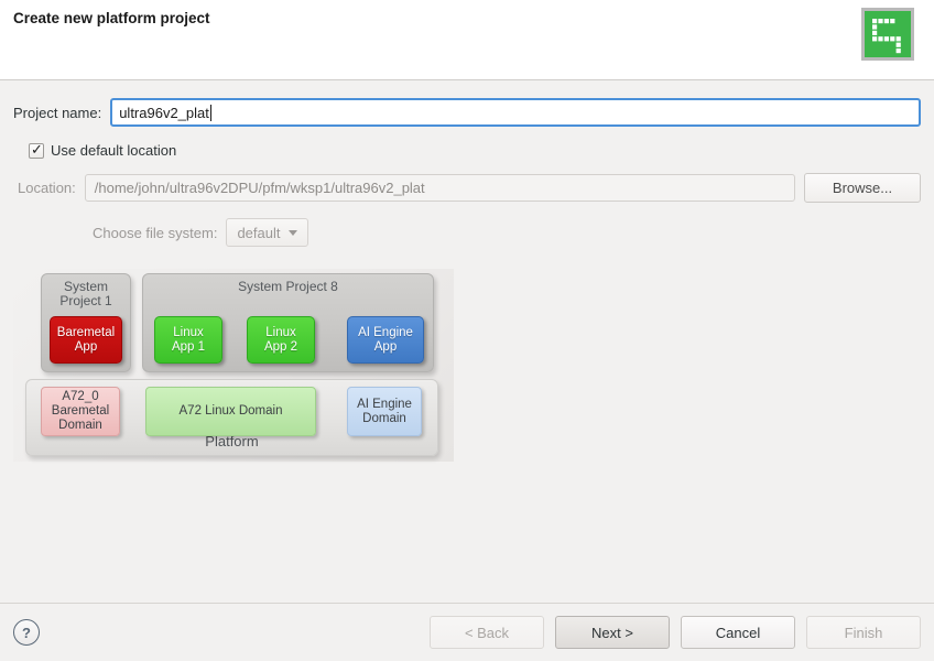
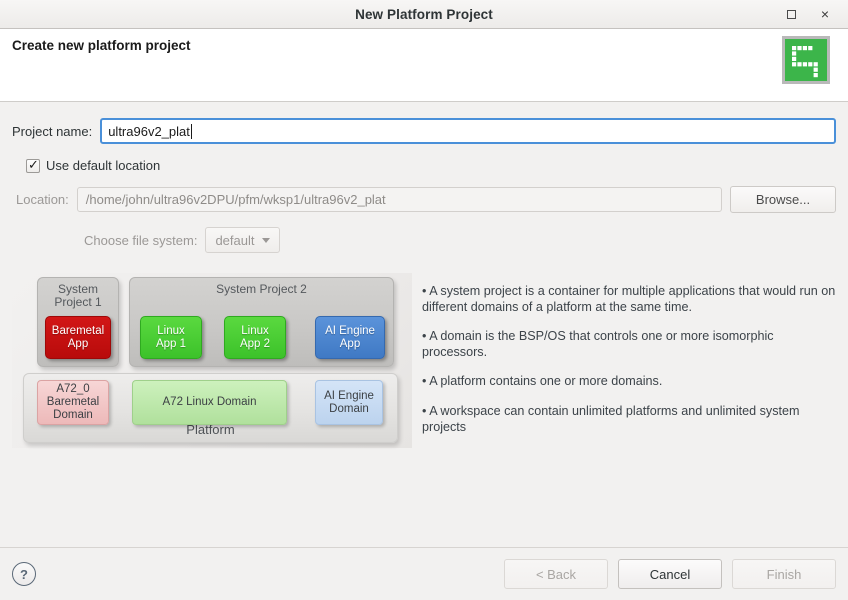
+ New Platform Project
+ ×
  Create new platform project
  Project name:
  ultra96v2_plat
  ✓
  Use default location
  Location:
  /home/john/ultra96v2DPU/pfm/wksp1/ultra96v2_plat
  Browse...
  Choose file system:
  default
  System
  Project 1
  Baremetal
  App
- System Project 8
+ System Project 2
  Linux
  App 1
  Linux
  App 2
  AI Engine
  App
  Platform
  A72_0
  Baremetal
  Domain
  A72 Linux Domain
  AI Engine
  Domain
+ • A system project is a container for multiple applications that would run on different domains of a platform at the same time.
+ • A domain is the BSP/OS that controls one or more isomorphic processors.
+ • A platform contains one or more domains.
+ • A workspace can contain unlimited platforms and unlimited system projects
  ?
  < Back
- Next >
  Cancel
  Finish
